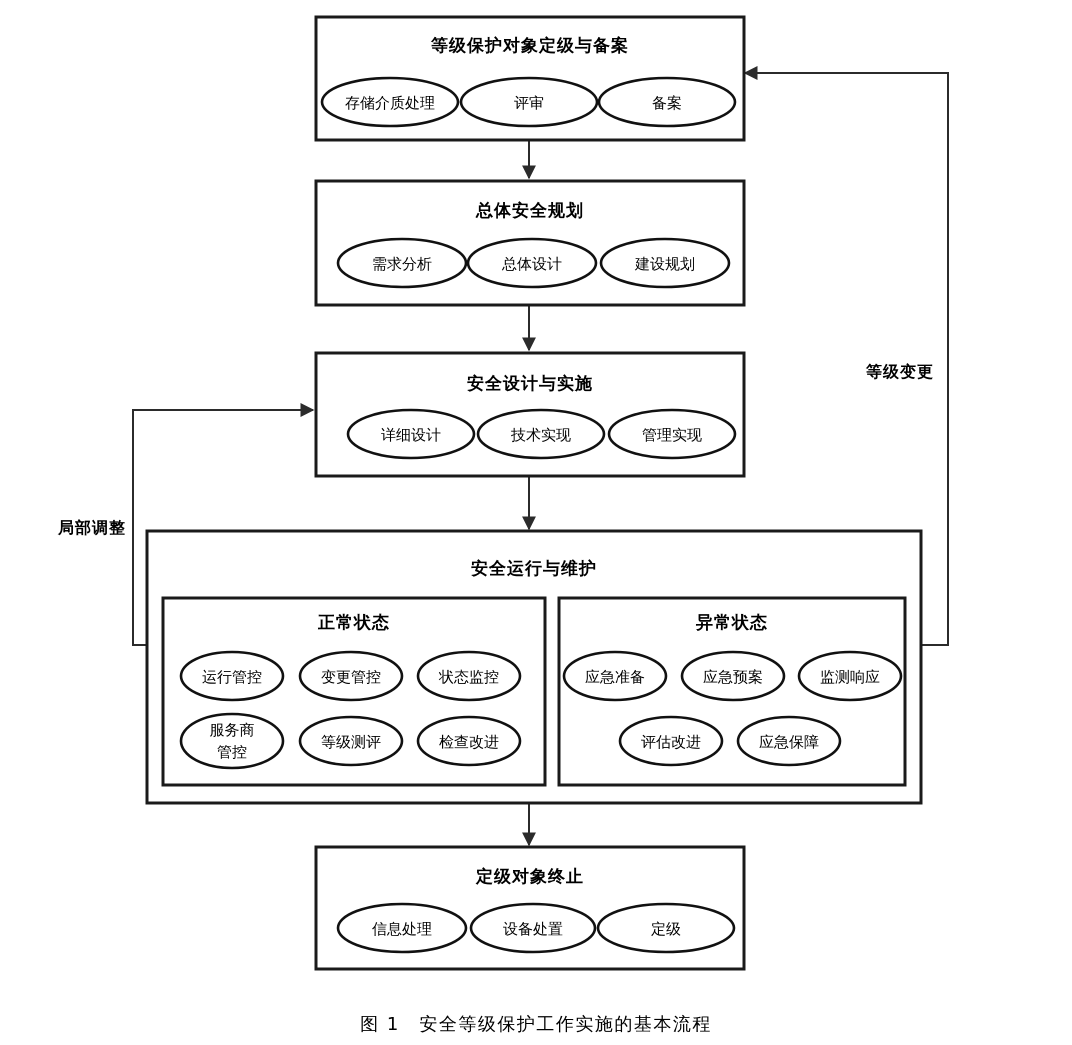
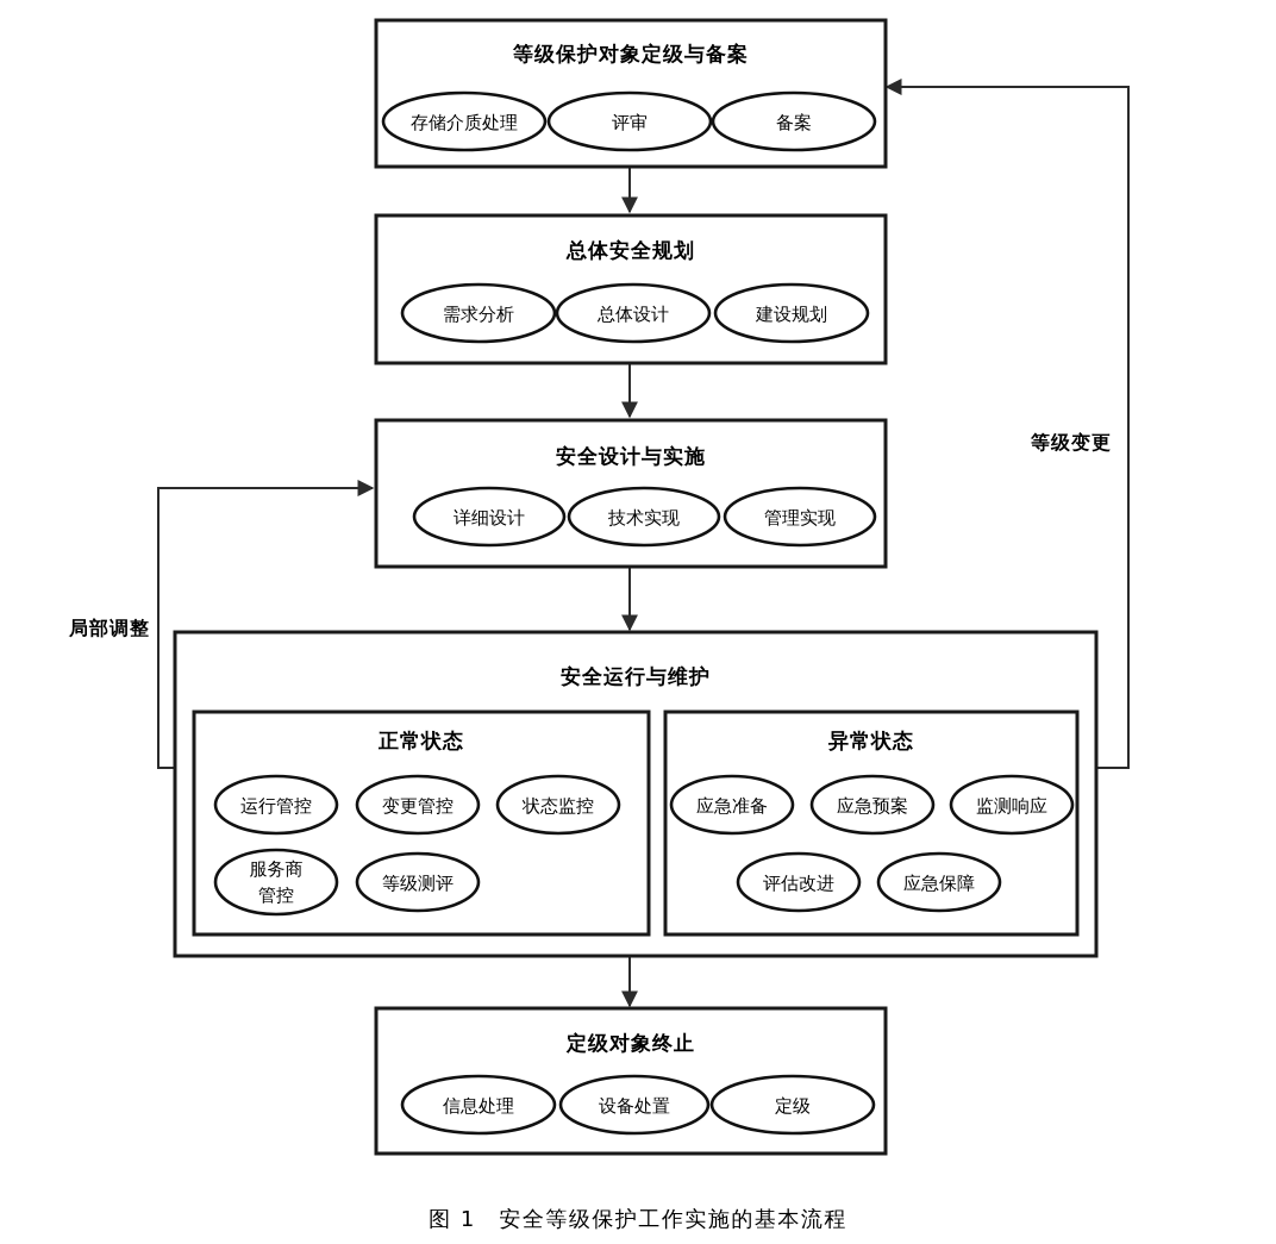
  等级变更
  局部调整
  等级保护对象定级与备案
  存储介质处理
  评审
  备案
  总体安全规划
  需求分析
  总体设计
  建设规划
  安全设计与实施
  详细设计
  技术实现
  管理实现
  安全运行与维护
  正常状态
  运行管控
  变更管控
  状态监控
  服务商
  管控
  等级测评
- 检查改进
  异常状态
  应急准备
  应急预案
  监测响应
  评估改进
  应急保障
  定级对象终止
  信息处理
  设备处置
  定级
  图 1 安全等级保护工作实施的基本流程
